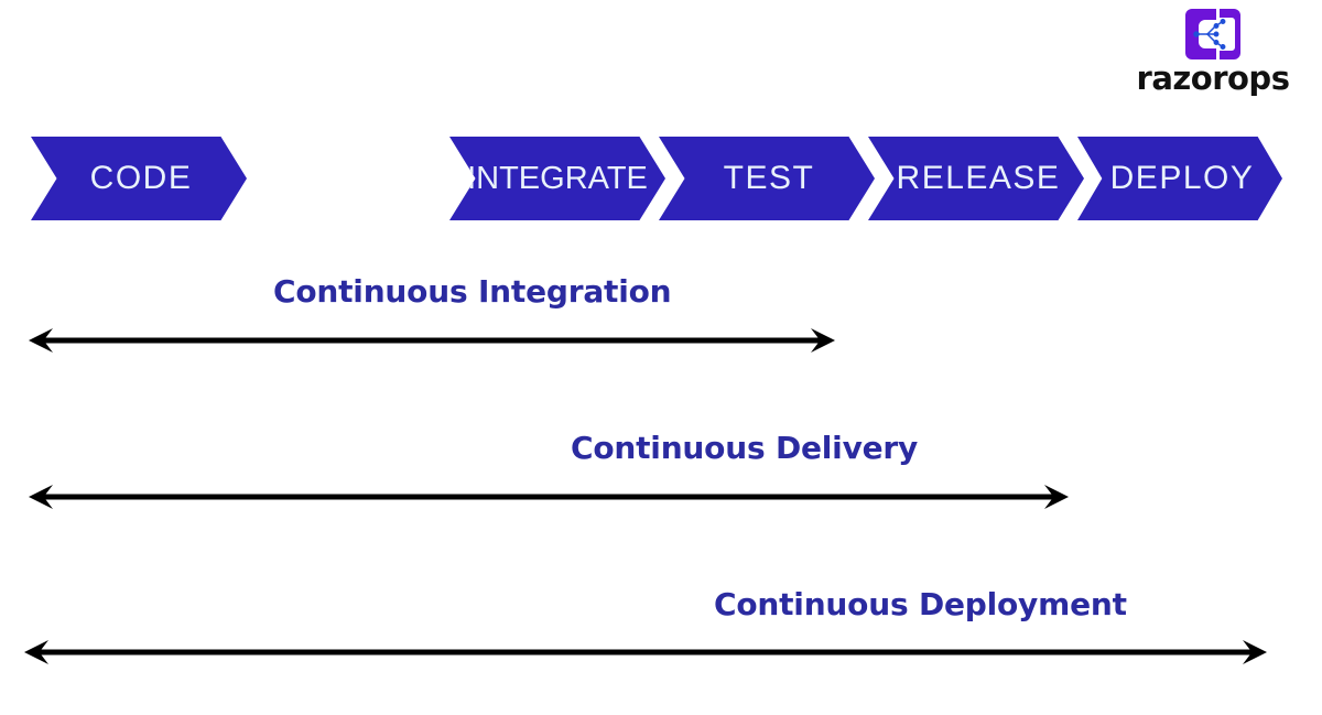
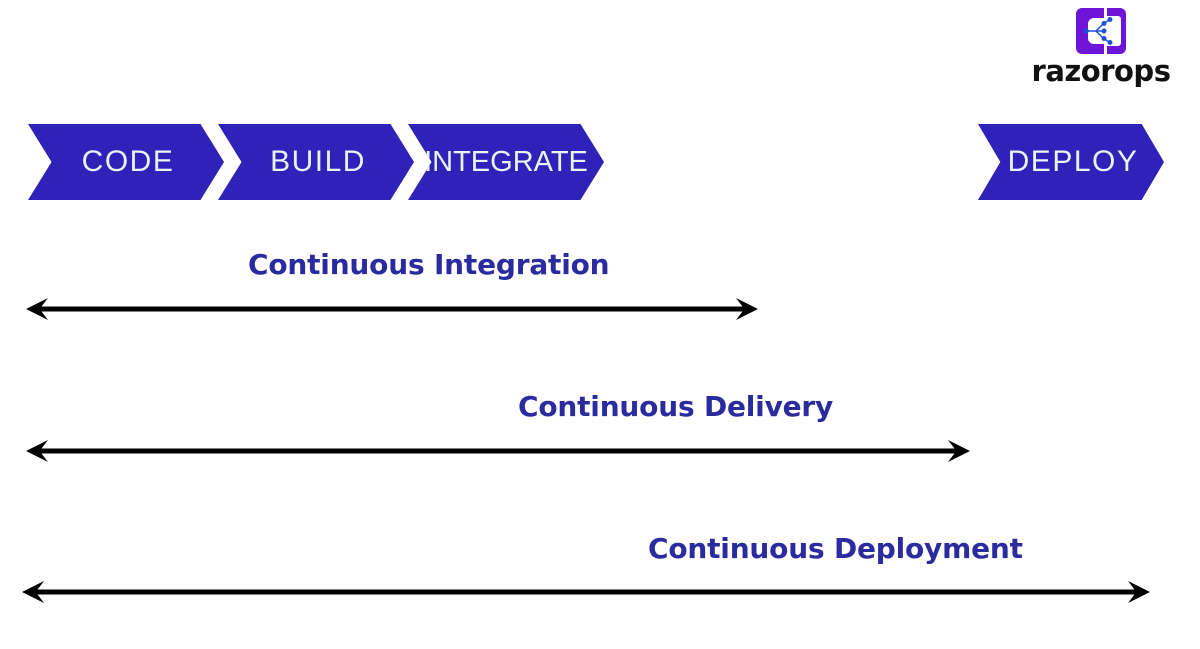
  razorops
  CODE
+ BUILD
  NTEGRATE
- TEST
- RELEASE
  DEPLOY
  Continuous Integration
  Continuous Delivery
  Continuous Deployment
